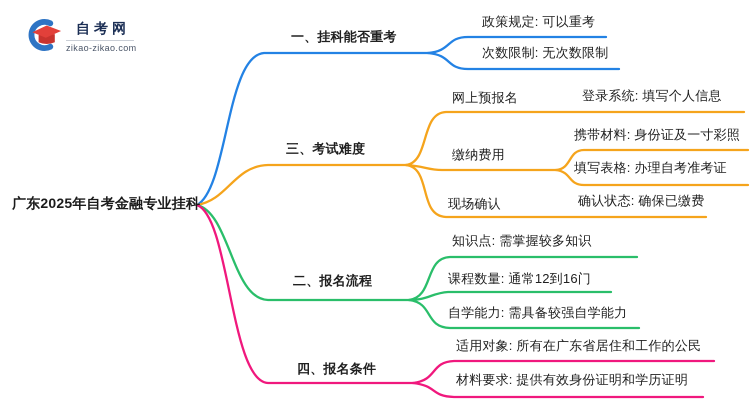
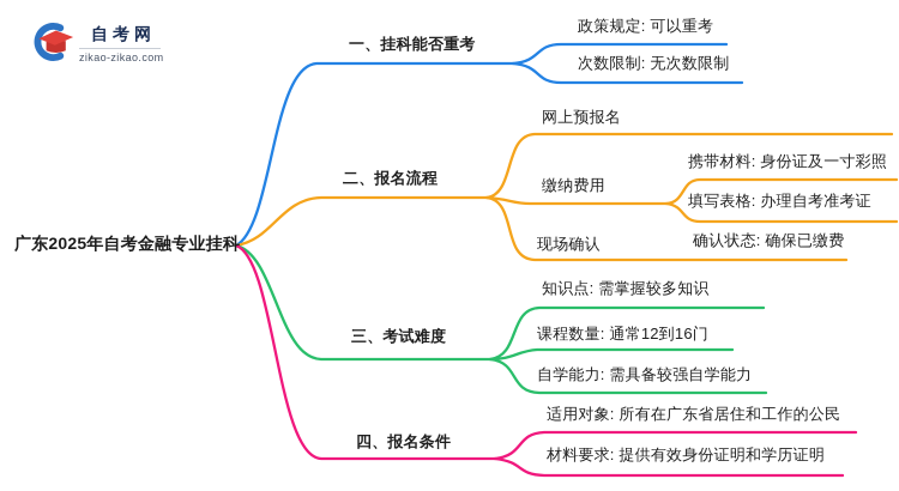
  自考网
  zikao-zikao.com
  广东2025年自考金融专业挂科
  一、挂科能否重考
  政策规定: 可以重考
  次数限制: 无次数限制
- 三、考试难度
+ 二、报名流程
  网上预报名
- 登录系统: 填写个人信息
  缴纳费用
  携带材料: 身份证及一寸彩照
  填写表格: 办理自考准考证
  现场确认
  确认状态: 确保已缴费
- 二、报名流程
+ 三、考试难度
  知识点: 需掌握较多知识
  课程数量: 通常12到16门
  自学能力: 需具备较强自学能力
  四、报名条件
  适用对象: 所有在广东省居住和工作的公民
  材料要求: 提供有效身份证明和学历证明
